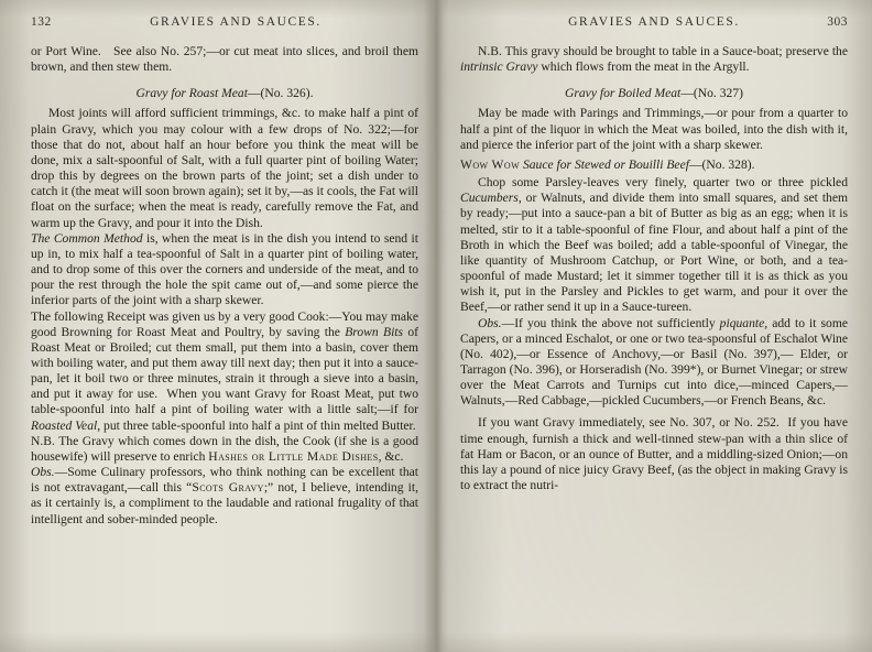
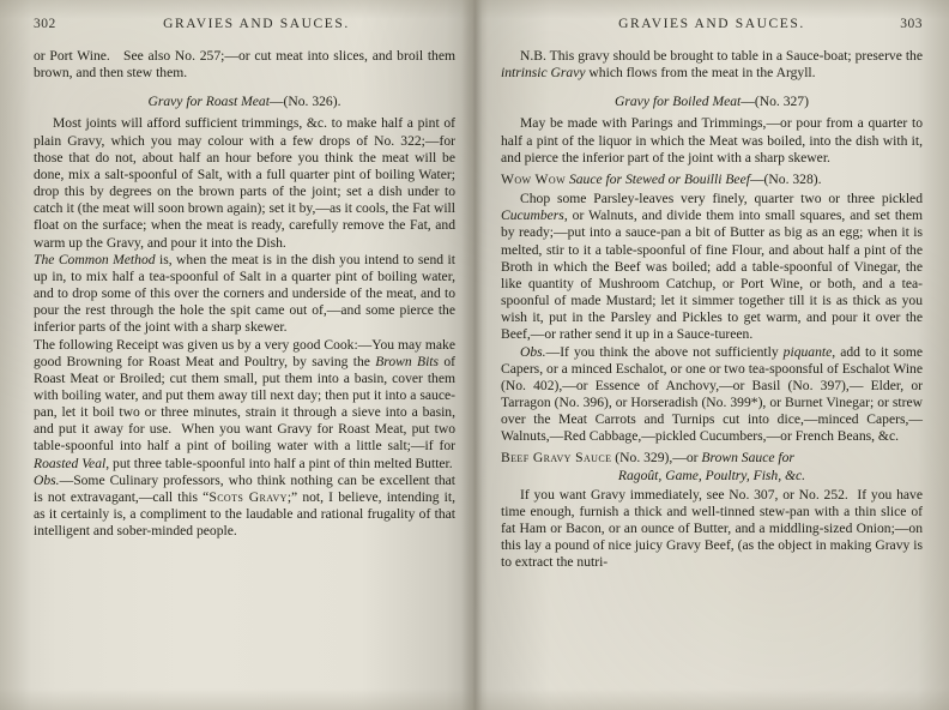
- 132
+ 302
  GRAVIES AND SAUCES.
  or Port Wine. See also No. 257;—or cut meat into slices, and broil them brown, and then stew them.
  Gravy for Roast Meat—(No. 326).
  Most joints will afford sufficient trimmings, &c. to make half a pint of plain Gravy, which you may colour with a few drops of No. 322;—for those that do not, about half an hour before you think the meat will be done, mix a salt-spoonful of Salt, with a full quarter pint of boiling Water; drop this by degrees on the brown parts of the joint; set a dish under to catch it (the meat will soon brown again); set it by,—as it cools, the Fat will float on the surface; when the meat is ready, carefully remove the Fat, and warm up the Gravy, and pour it into the Dish.
  The Common Method is, when the meat is in the dish you intend to send it up in, to mix half a tea-spoonful of Salt in a quarter pint of boiling water, and to drop some of this over the corners and underside of the meat, and to pour the rest through the hole the spit came out of,—and some pierce the inferior parts of the joint with a sharp skewer.
  The following Receipt was given us by a very good Cook:—You may make good Browning for Roast Meat and Poultry, by saving the Brown Bits of Roast Meat or Broiled; cut them small, put them into a basin, cover them with boiling water, and put them away till next day; then put it into a sauce-pan, let it boil two or three minutes, strain it through a sieve into a basin, and put it away for use. When you want Gravy for Roast Meat, put two table-spoonful into half a pint of boiling water with a little salt;—if for Roasted Veal, put three table-spoonful into half a pint of thin melted Butter.
- N.B. The Gravy which comes down in the dish, the Cook (if she is a good housewife) will preserve to enrich Hashes or Little Made Dishes, &c.
  Obs.—Some Culinary professors, who think nothing can be excellent that is not extravagant,—call this “Scots Gravy;” not, I believe, intending it, as it certainly is, a compliment to the laudable and rational frugality of that intelligent and sober-minded people.
  GRAVIES AND SAUCES.
  N.B. This gravy should be brought to table in a Sauce-boat; preserve th intrinsic Gravy which flows from the meat in the Argyll.
  Gravy for Boiled Meat—(No. 327)
  May be made with Parings and Trimmings,—or pour from a quarter t half a pint of the liquor in which the Meat was boiled, into the dish with i and pierce the inferior part of the joint with a sharp skewer.
  Wow Wow Sauce for Stewed or Bouilli Beef—(No. 328).
  Chop some Parsley-leaves very finely, quarter two or three pickle Cucumbers, or Walnuts, and divide them into small squares, and set the by ready;—put into a sauce-pan a bit of Butter as big as an egg; when it i melted, stir to it a table-spoonful of fine Flour, and about half a pint of th Broth in which the Beef was boiled; add a table-spoonful of Vinegar, th like quantity of Mushroom Catchup, or Port Wine, or both, and a teaspoonful of made Mustard; let it simmer together till it is as thick as yo wish it, put in the Parsley and Pickles to get warm, and pour it over th Beef,—or rather send it up in a Sauce-tureen.
  Obs.—If you think the above not sufficiently piquante, add to it som Capers, or a minced Eschalot, or one or two tea-spoonsful of Eschalot Win (No. 402),—or Essence of Anchovy,—or Basil (No. 397),— Elder, o Tarragon (No. 396), or Horseradish (No. 399*), or Burnet Vinegar; or stre over the Meat Carrots and Turnips cut into dice,—minced Capers,—Walnuts,—Red Cabbage,—pickled Cucumbers,—or French Beans, &c.
+ Beef Gravy Sauce (No. 329),—or Brown Sauce for
+ Ragoût, Game, Poultry, Fish, &c.
  If you want Gravy immediately, see No. 307, or No. 252. If you hav time enough, furnish a thick and well-tinned stew-pan with a thin slice o fat Ham or Bacon, or an ounce of Butter, and a middling-sized Onion;—o this lay a pound of nice juicy Gravy Beef, (as the object in making Gravy i to extract the nutri-
